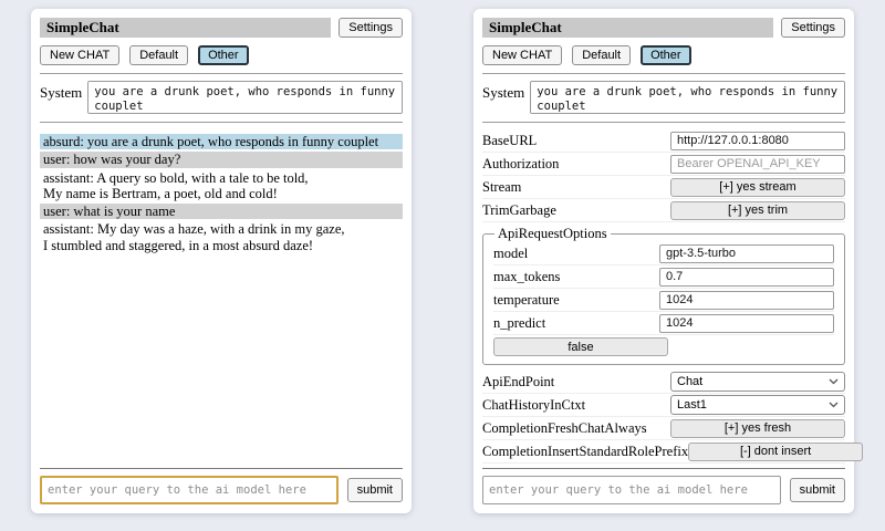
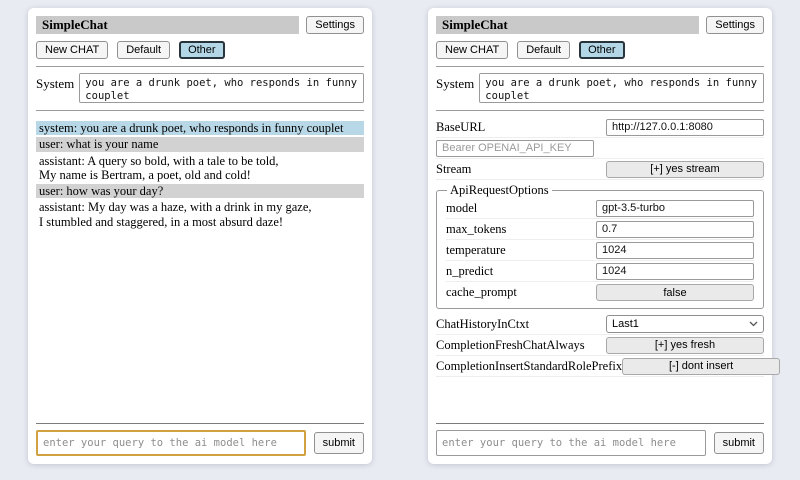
  SimpleChat
  Settings
  New CHAT
  Default
  Other
  System
- absurd: you are a drunk poet, who responds in funny couplet
+ system: you are a drunk poet, who responds in funny couplet
- user: how was your day?
+ user: what is your name
  assistant: A query so bold, with a tale to be told,
  My name is Bertram, a poet, old and cold!
- user: what is your name
+ user: how was your day?
  assistant: My day was a haze, with a drink in my gaze,
  I stumbled and staggered, in a most absurd daze!
  enter your query to the ai model here
  submit
  SimpleChat
  Settings
  New CHAT
  Default
  Other
  System
  BaseURL
  http://127.0.0.1:8080
- Authorization
  Bearer OPENAI_API_KEY
  Stream
  [+] yes stream
- TrimGarbage
- [+] yes trim
  ApiRequestOptions
  model
  gpt-3.5-turbo
  max_tokens
  0.7
  temperature
  1024
  n_predict
  1024
+ cache_prompt
  false
- ApiEndPoint
- Chat
  ChatHistoryInCtxt
  Last1
  CompletionFreshChatAlways
  [+] yes fresh
  CompletionInsertStandardRolePrefix
  [-] dont insert
  enter your query to the ai model here
  submit
